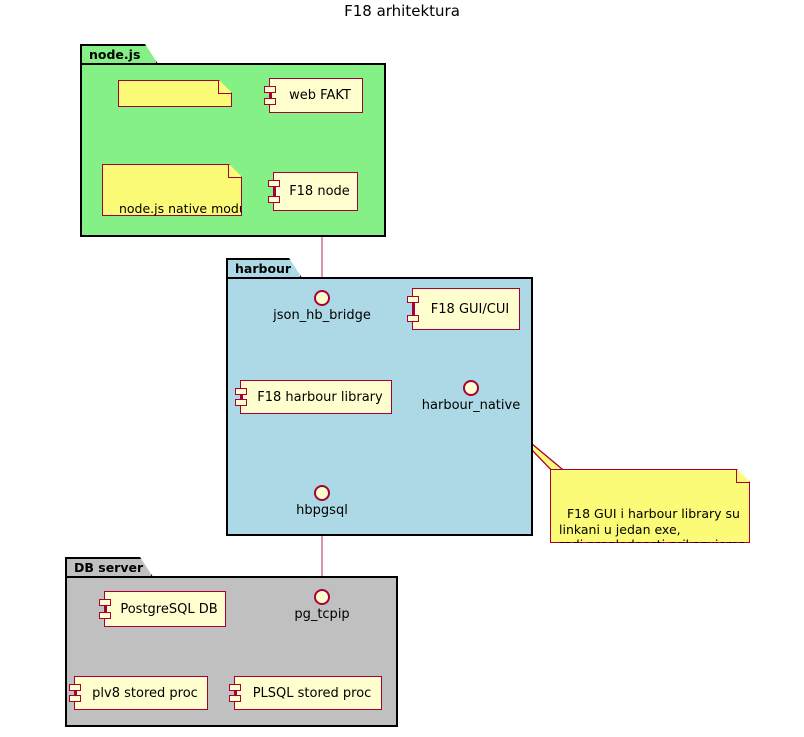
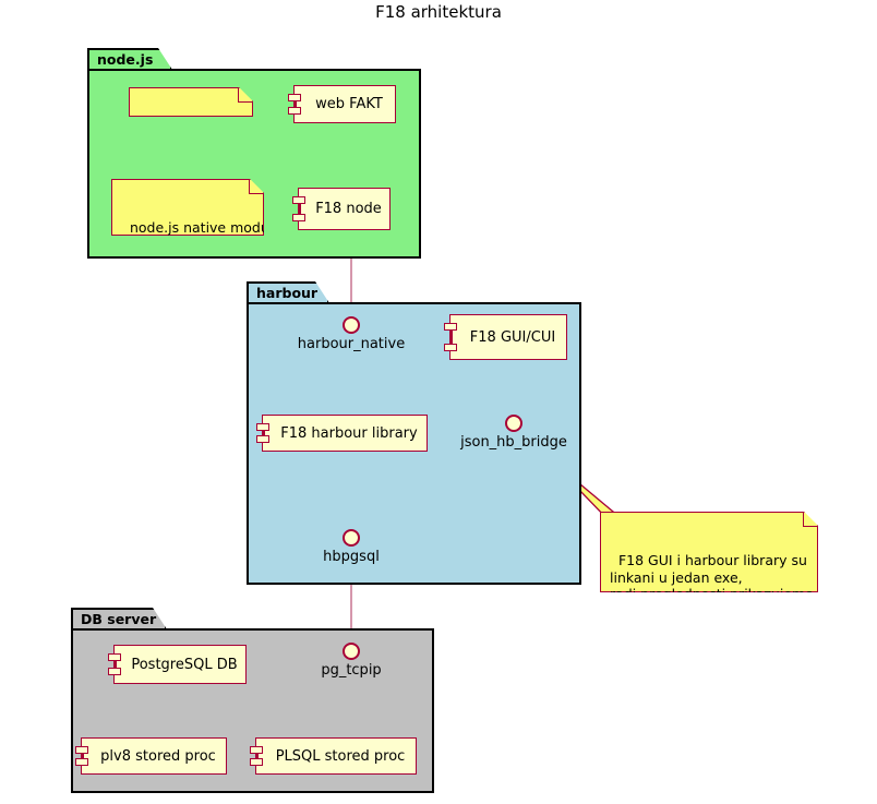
  F18 arhitektura
  node.js
  web FAKT
  F18 node
  node.js native mod
  harbour
- json_hb_bridge
+ harbour_native
  F18 GUI/CUI
  F18 harbour library
- harbour_native
+ json_hb_bridge
  hbpgsql
  F18 GUI i harbour library su
  linkani u jedan exe,
  DB server
  PostgreSQL DB
  pg_tcpip
  plv8 stored proc
  PLSQL stored proc
